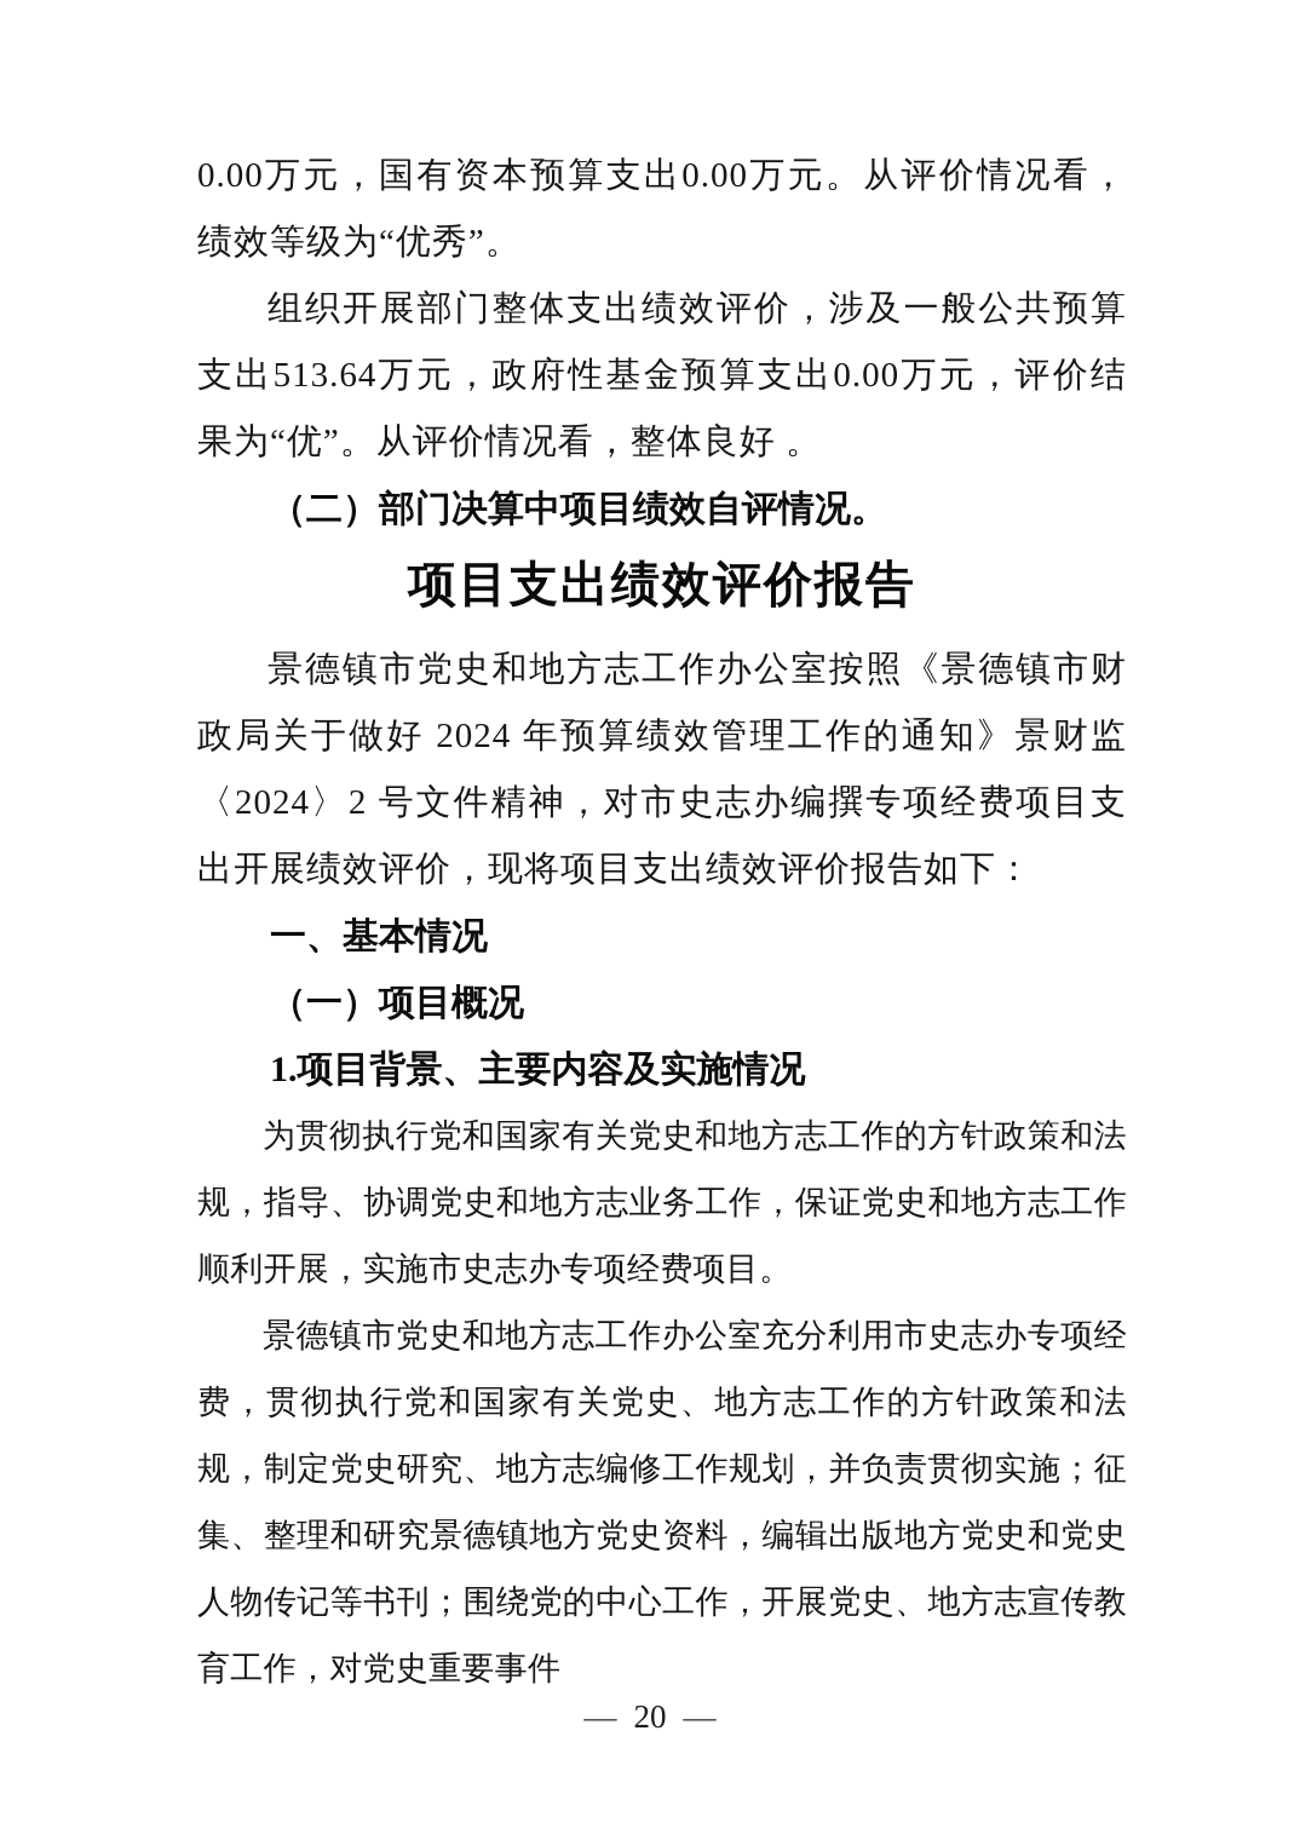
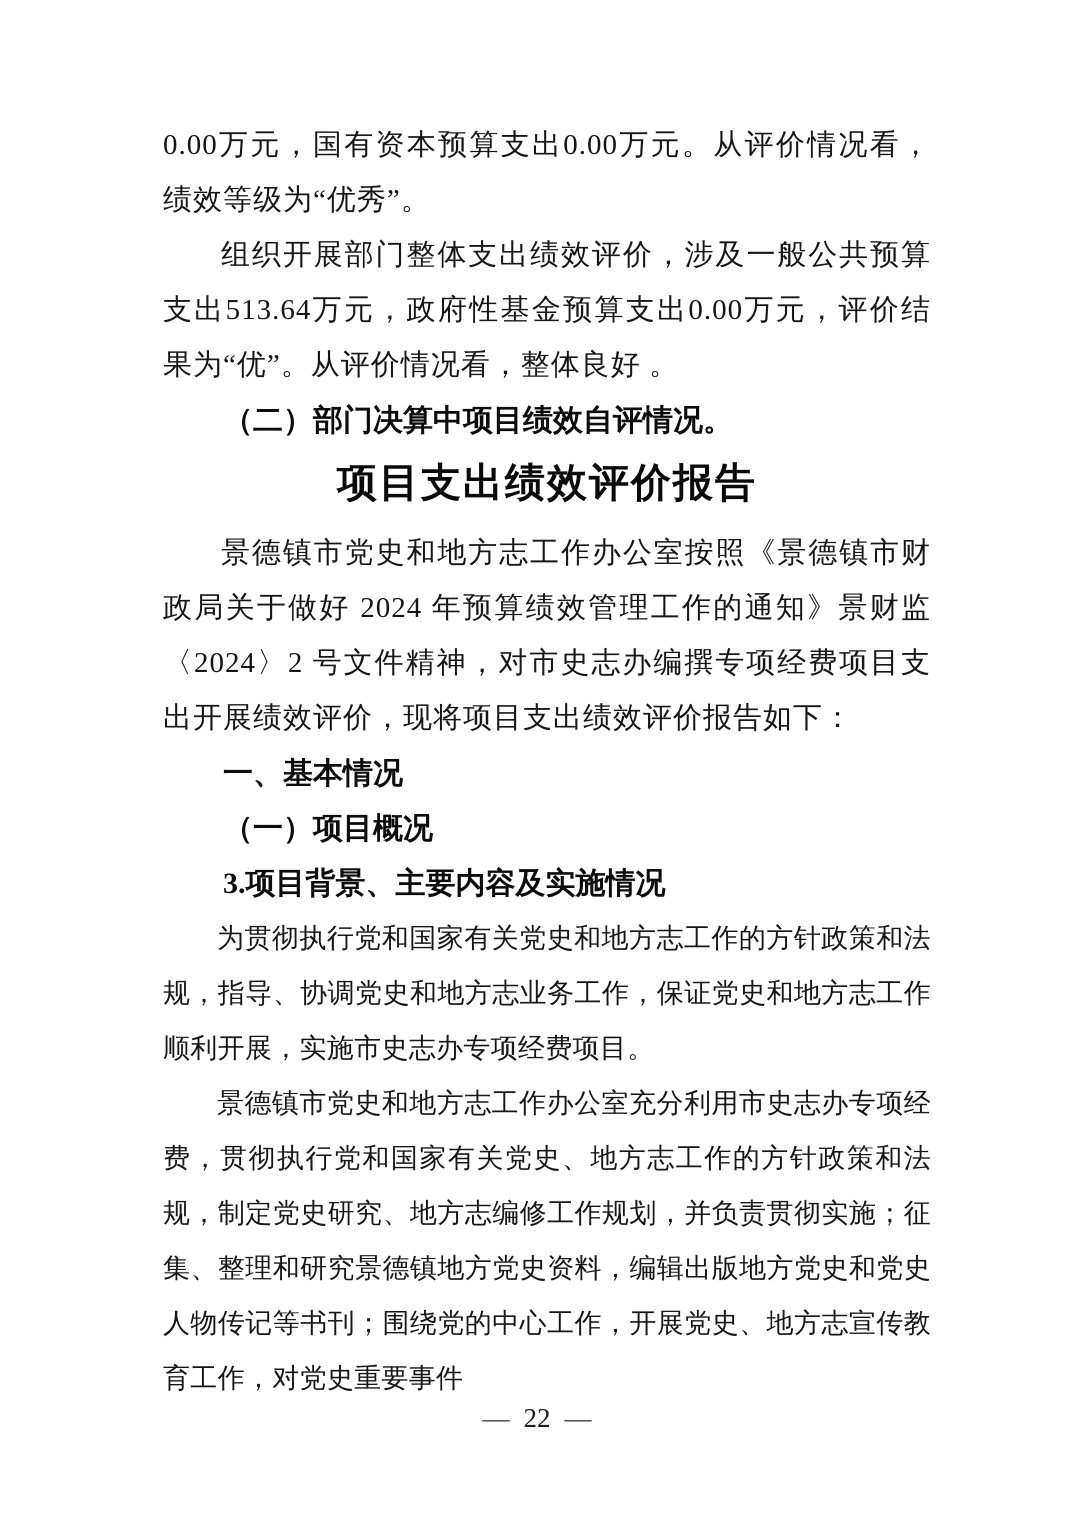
  0.00万元，国有资本预算支出0.00万元。从评价情况看，绩效等级为“优秀”。
  组织开展部门整体支出绩效评价，涉及一般公共预算支出513.64万元，政府性基金预算支出0.00万元，评价结果为“优”。从评价情况看，整体良好 。
  （二）部门决算中项目绩效自评情况。
  项目支出绩效评价报告
  景德镇市党史和地方志工作办公室按照《景德镇市财政局关于做好 2024 年预算绩效管理工作的通知》景财监〈2024〉2 号文件精神，对市史志办编撰专项经费项目支出开展绩效评价，现将项目支出绩效评价报告如下：
  一、基本情况
  （一）项目概况
- 1.项目背景、主要内容及实施情况
+ 3.项目背景、主要内容及实施情况
  为贯彻执行党和国家有关党史和地方志工作的方针政策和法规，指导、协调党史和地方志业务工作，保证党史和地方志工作顺利开展，实施市史志办专项经费项目。
  景德镇市党史和地方志工作办公室充分利用市史志办专项经费，贯彻执行党和国家有关党史、地方志工作的方针政策和法规，制定党史研究、地方志编修工作规划，并负责贯彻实施；征集、整理和研究景德镇地方党史资料，编辑出版地方党史和党史人物传记等书刊；围绕党的中心工作，开展党史、地方志宣传教育工作，对党史重要事件
- — 20 —
+ — 22 —
